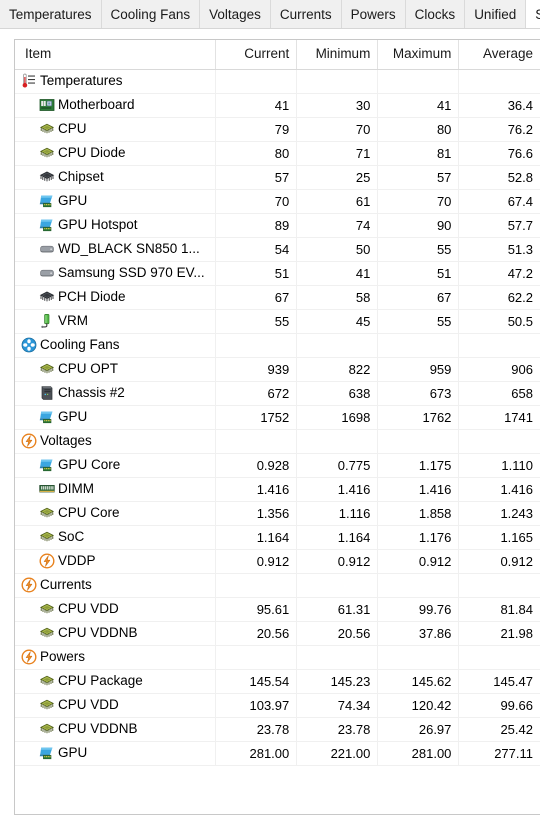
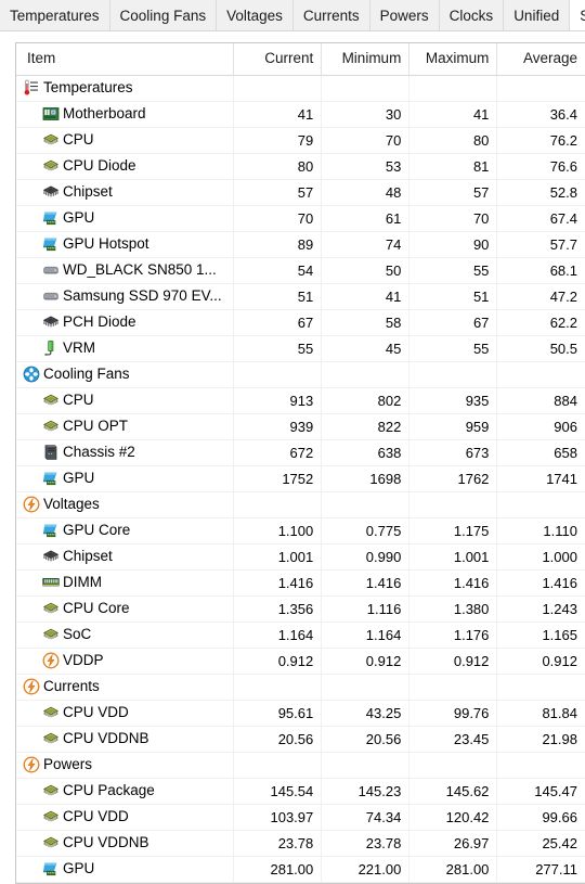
  Temperatures
  Cooling Fans
  Voltages
  Currents
  Powers
  Clocks
  Unified
  Item	Current	Minimum	Maximum	Average
  Temperatures
  Motherboard	41	30	41	36.4
  CPU	79	70	80	76.2
- CPU Diode	80	71	81	76.6
+ CPU Diode	80	53	81	76.6
- Chipset	57	25	57	52.8
+ Chipset	57	48	57	52.8
  GPU	70	61	70	67.4
  GPU Hotspot	89	74	90	57.7
- WD_BLACK SN850 1...	54	50	55	51.3
+ WD_BLACK SN850 1...	54	50	55	68.1
  Samsung SSD 970 EV...	51	41	51	47.2
  PCH Diode	67	58	67	62.2
  VRM	55	45	55	50.5
  Cooling Fans
+ CPU	913	802	935	884
  CPU OPT	939	822	959	906
  Chassis #2	672	638	673	658
  GPU	1752	1698	1762	1741
  Voltages
- GPU Core	0.928	0.775	1.175	1.110
+ GPU Core	1.100	0.775	1.175	1.110
+ Chipset	1.001	0.990	1.001	1.000
  DIMM	1.416	1.416	1.416	1.416
- CPU Core	1.356	1.116	1.858	1.243
+ CPU Core	1.356	1.116	1.380	1.243
  SoC	1.164	1.164	1.176	1.165
  VDDP	0.912	0.912	0.912	0.912
  Currents
- CPU VDD	95.61	61.31	99.76	81.84
+ CPU VDD	95.61	43.25	99.76	81.84
- CPU VDDNB	20.56	20.56	37.86	21.98
+ CPU VDDNB	20.56	20.56	23.45	21.98
  Powers
  CPU Package	145.54	145.23	145.62	145.47
  CPU VDD	103.97	74.34	120.42	99.66
  CPU VDDNB	23.78	23.78	26.97	25.42
  GPU	281.00	221.00	281.00	277.11
